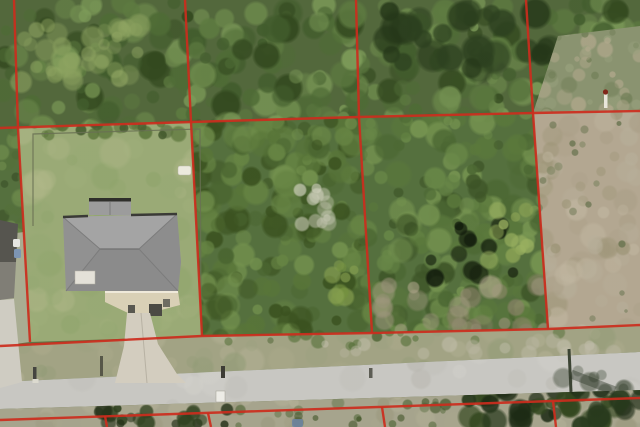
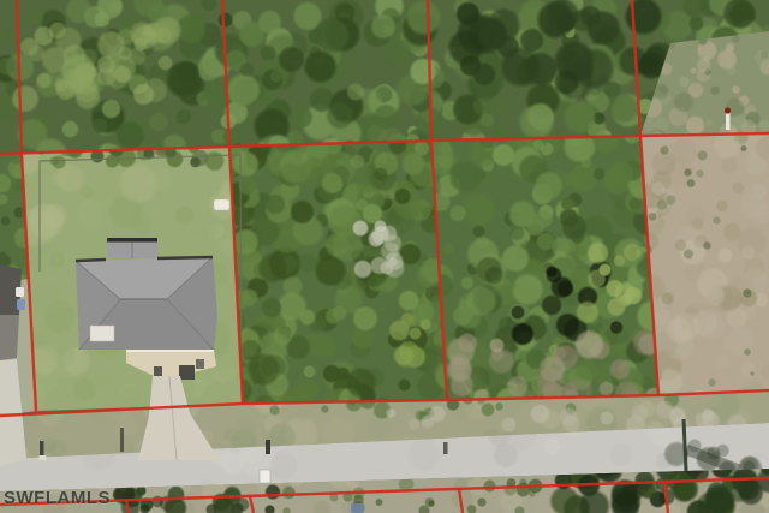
+ SWFLAMLS
